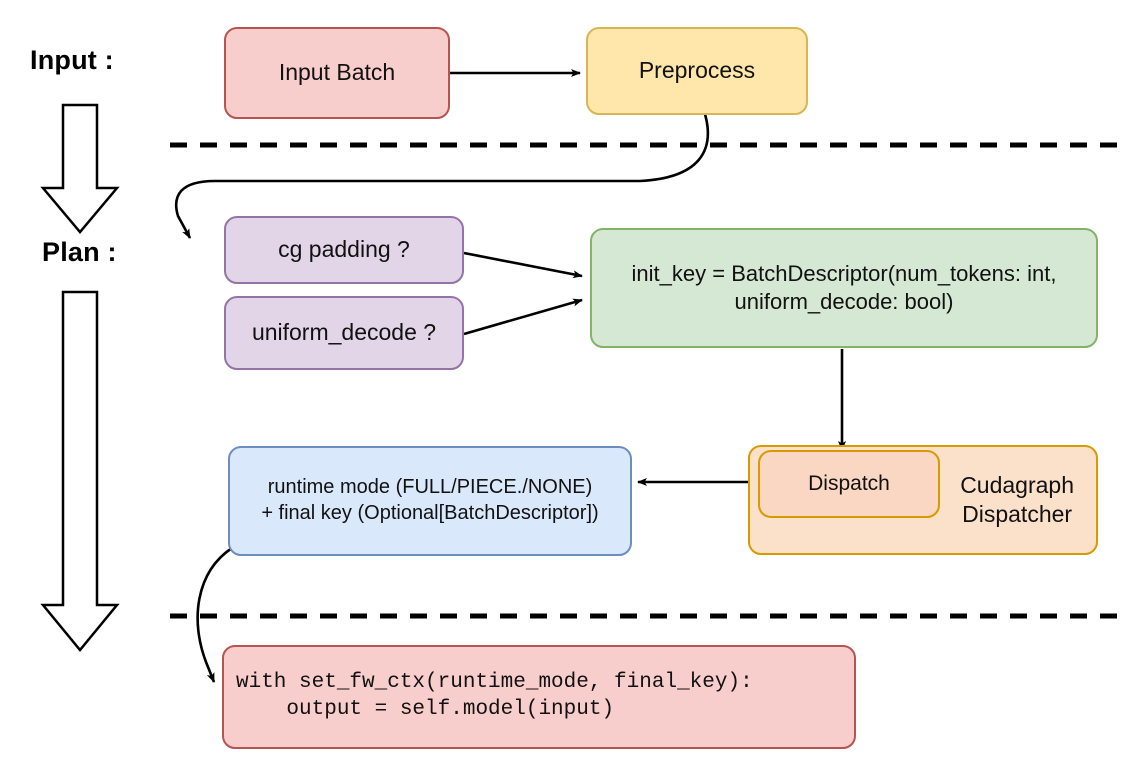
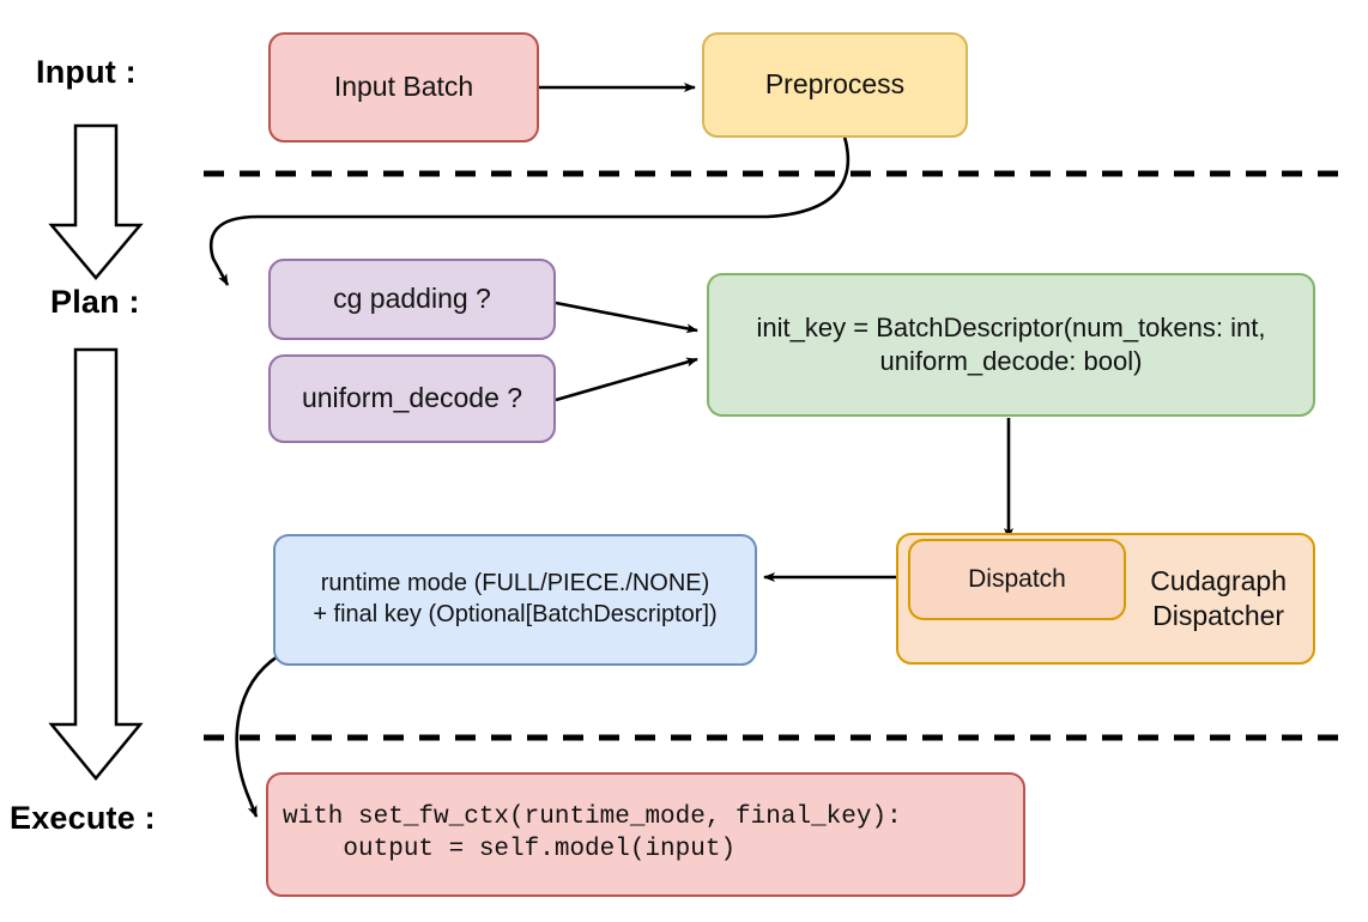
  Input :
  Plan :
+ Execute :
  Input Batch
  Preprocess
  cg padding ?
  uniform_decode ?
  init_key = BatchDescriptor(num_tokens: int,
  uniform_decode: bool)
  Cudagraph
  Dispatcher
  Dispatch
  runtime mode (FULL/PIECE./NONE)
  + final key (Optional[BatchDescriptor])
  with set_fw_ctx(runtime_mode, final_key):
  output = self.model(input)
